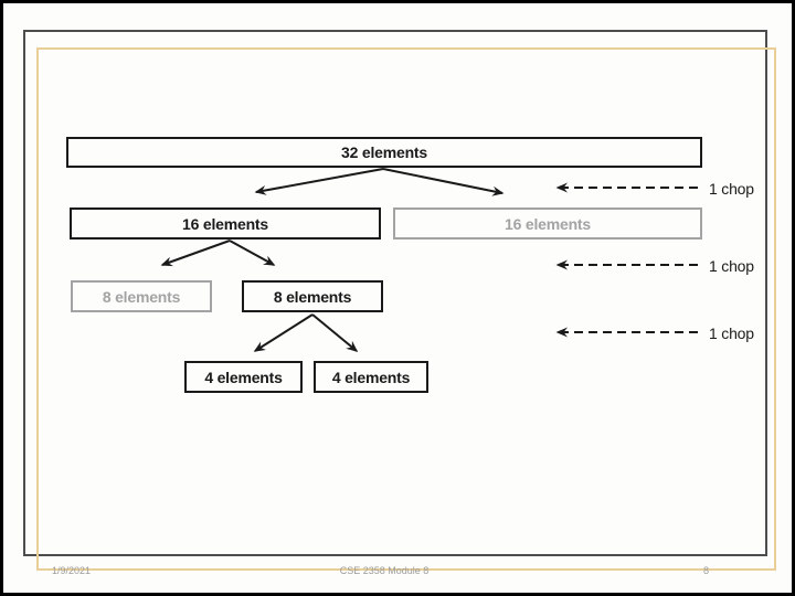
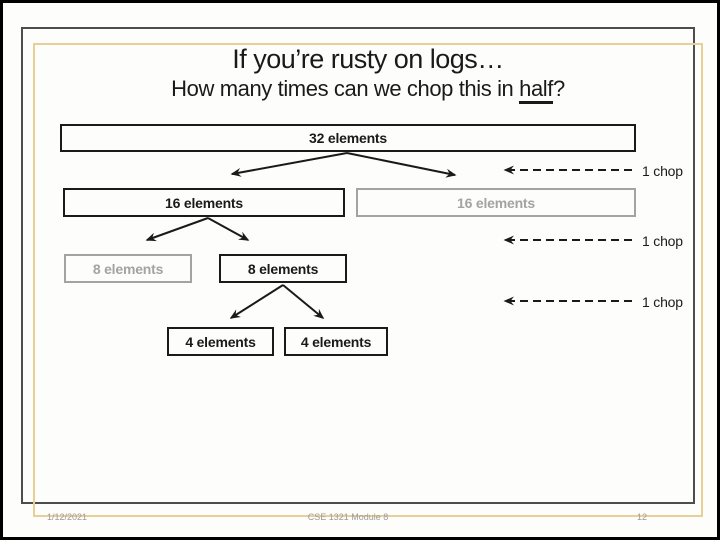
+ If you’re rusty on logs…
+ How many times can we chop this in half?
  32 elements
  16 elements
  16 elements
  8 elements
  8 elements
  4 elements
  4 elements
  1 chop
  1 chop
  1 chop
- 1/9/2021
+ 1/12/2021
- CSE 2358 Module 8
+ CSE 1321 Module 8
- 8
+ 12
